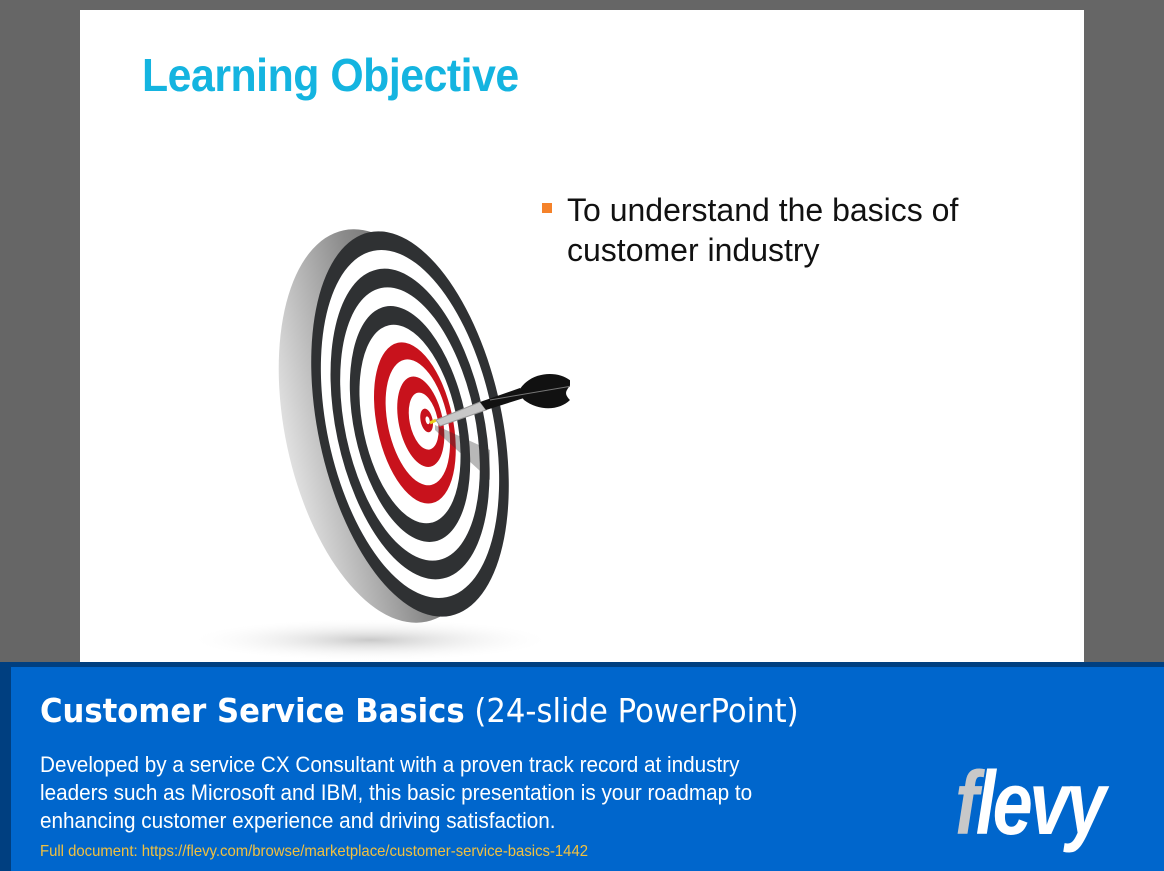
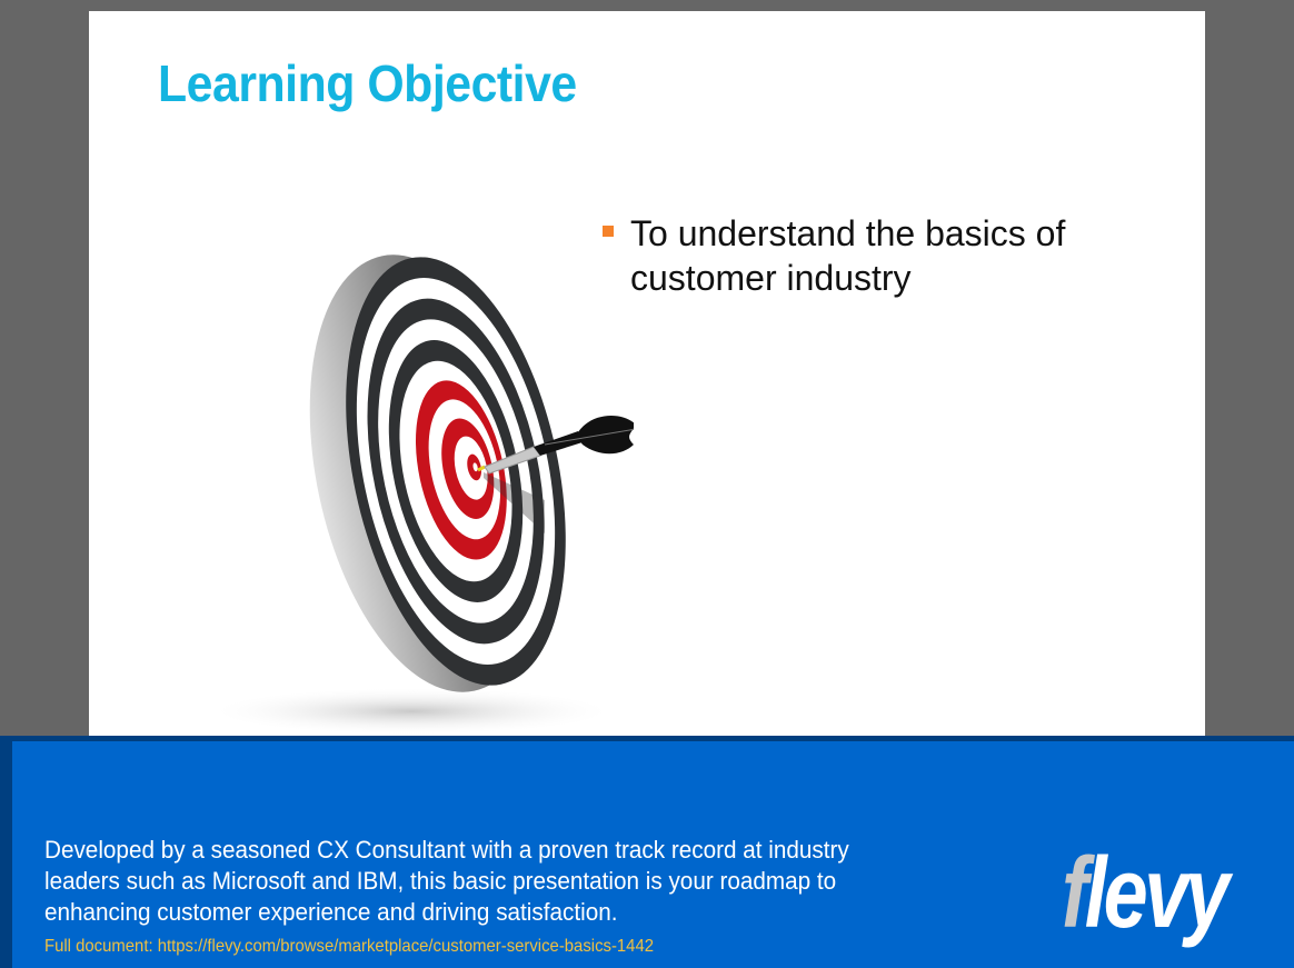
  Learning Objective
  To understand the basics of customer industry
- Customer Service Basics (24-slide PowerPoint)
- Developed by a service CX Consultant with a proven track record at industry leaders such as Microsoft and IBM, this basic presentation is your roadmap to enhancing customer experience and driving satisfaction.
+ Developed by a seasoned CX Consultant with a proven track record at industry leaders such as Microsoft and IBM, this basic presentation is your roadmap to enhancing customer experience and driving satisfaction.
  Full document: https://flevy.com/browse/marketplace/customer-service-basics-1442
  flevy
